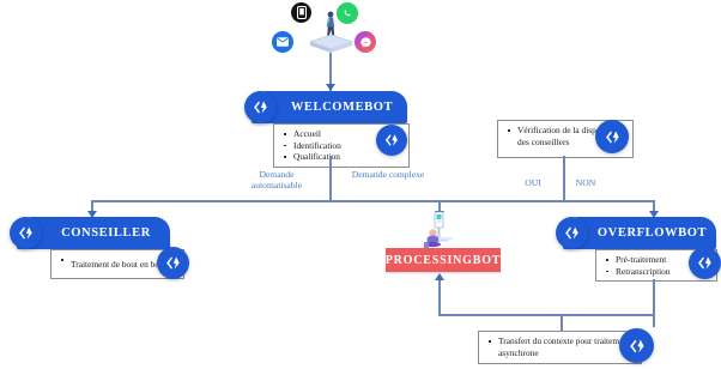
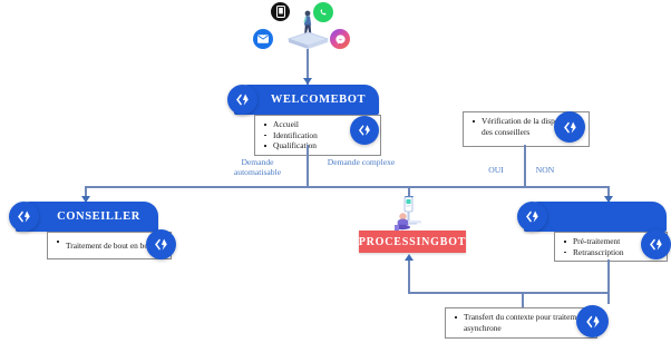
  WELCOMEBOT
  Accueil
  Identification
  Qualificaton
  Vérification de la disp des conseillers
  Demande
  automatisable
  Demande complexe
  OUI
  NON
  CONSEILLER
  Traitement de bout en b
  PROCESSINGBOT
- OVERFLOWBOT
  Pré-traitement
  Retranscription
  Transfert du contexte pour traitem asynchrone
